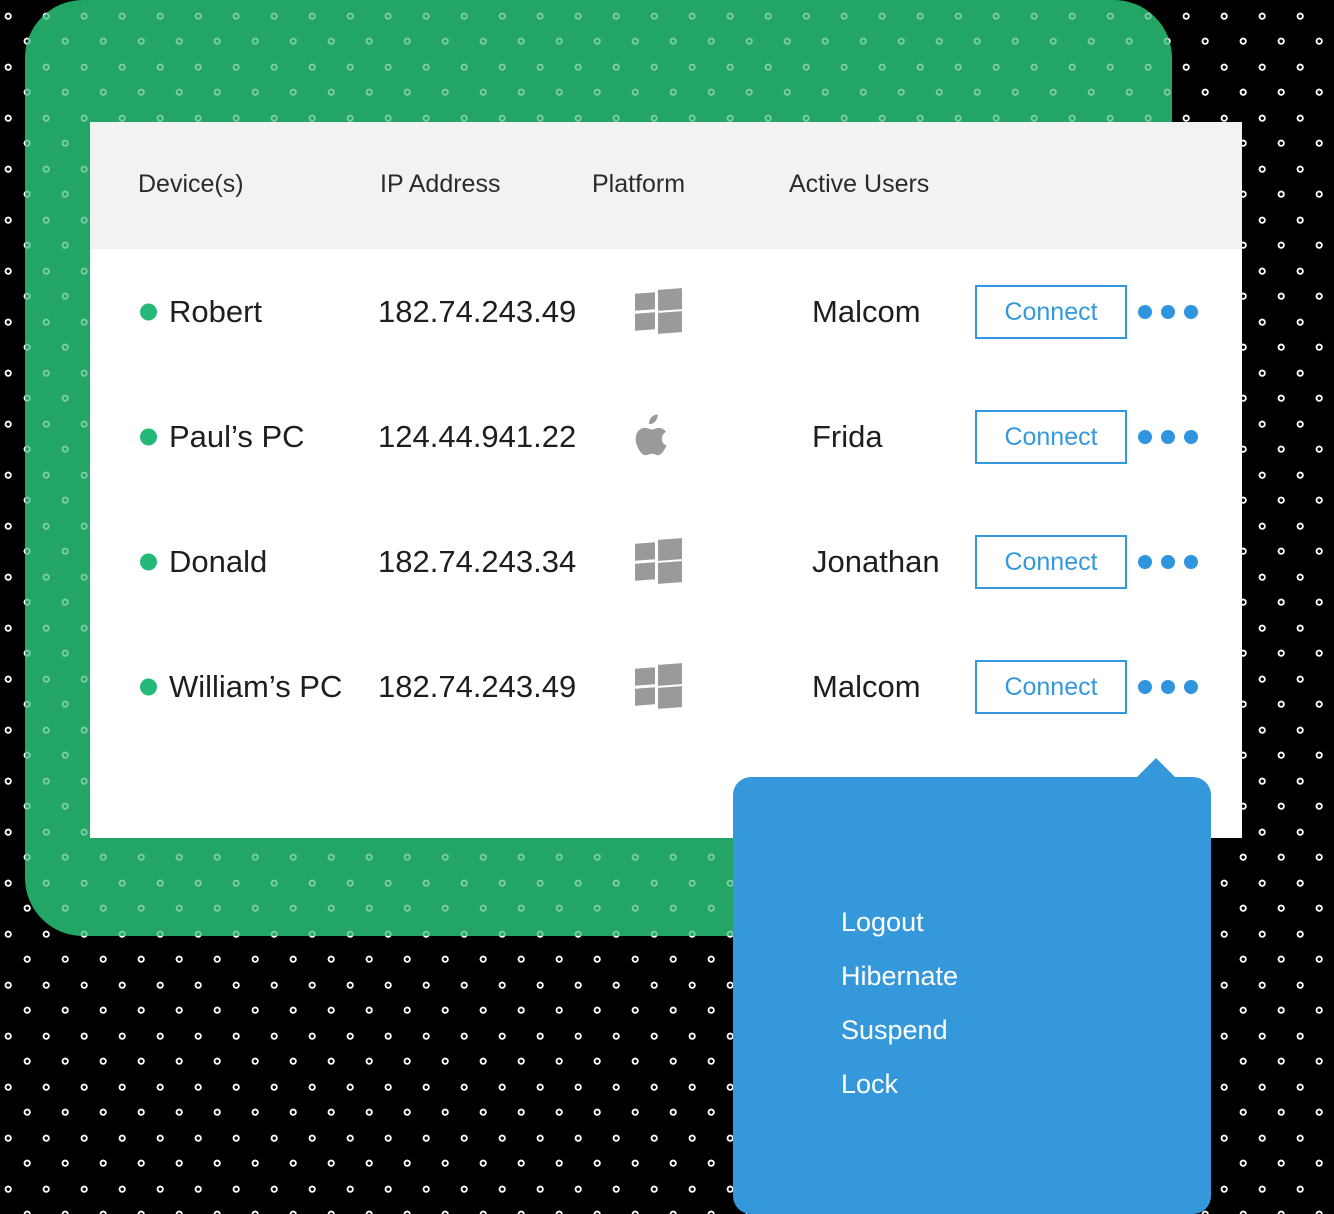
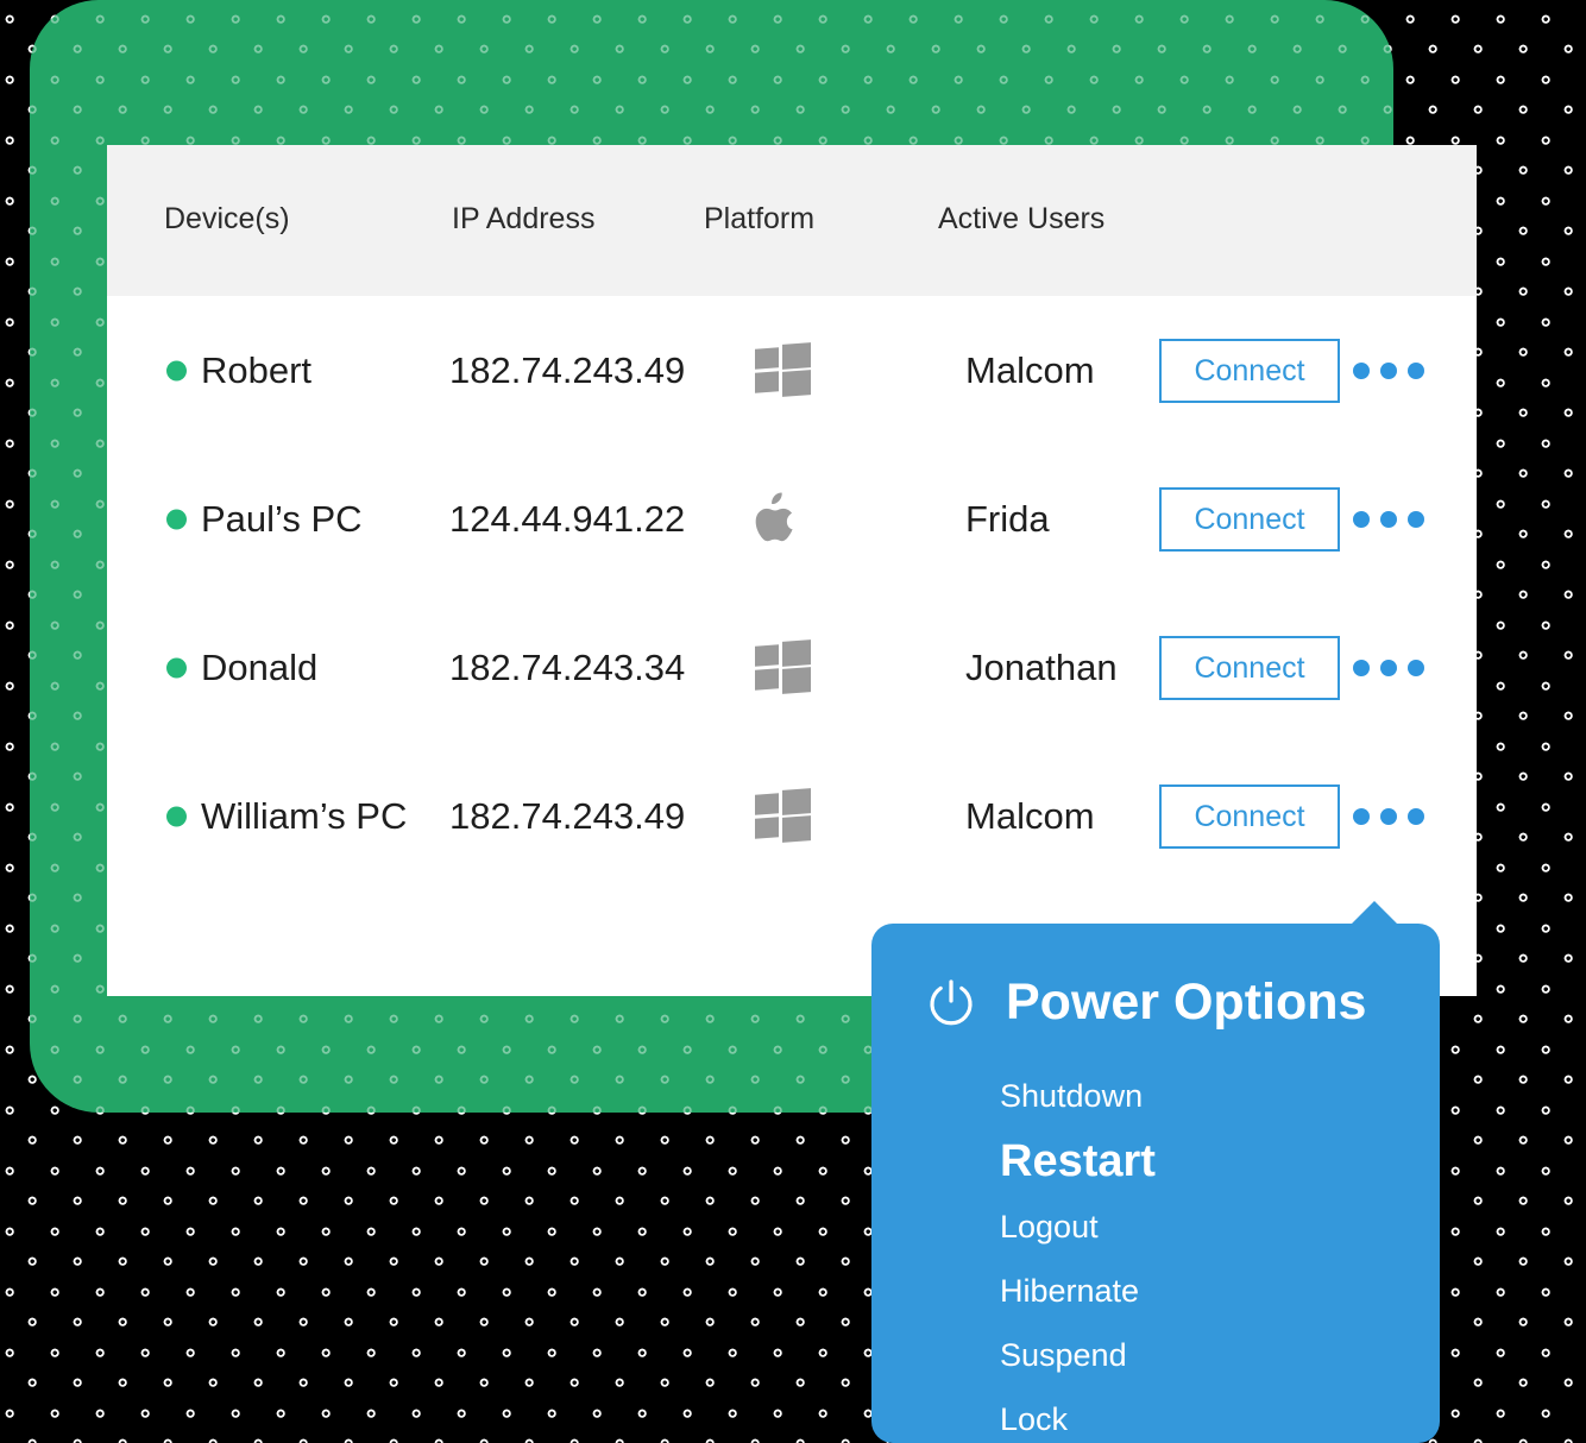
  Device(s)
  IP Address
  Platform
  Active Users
  Robert
  182.74.243.49
  Malcom
  Connect
  Paul’s PC
  124.44.941.22
  Frida
  Connect
  Donald
  182.74.243.34
  Jonathan
  Connect
  William’s PC
  182.74.243.49
  Malcom
  Connect
+ Power Options
+ Shutdown
+ Restart
  Logout
  Hibernate
  Suspend
  Lock
